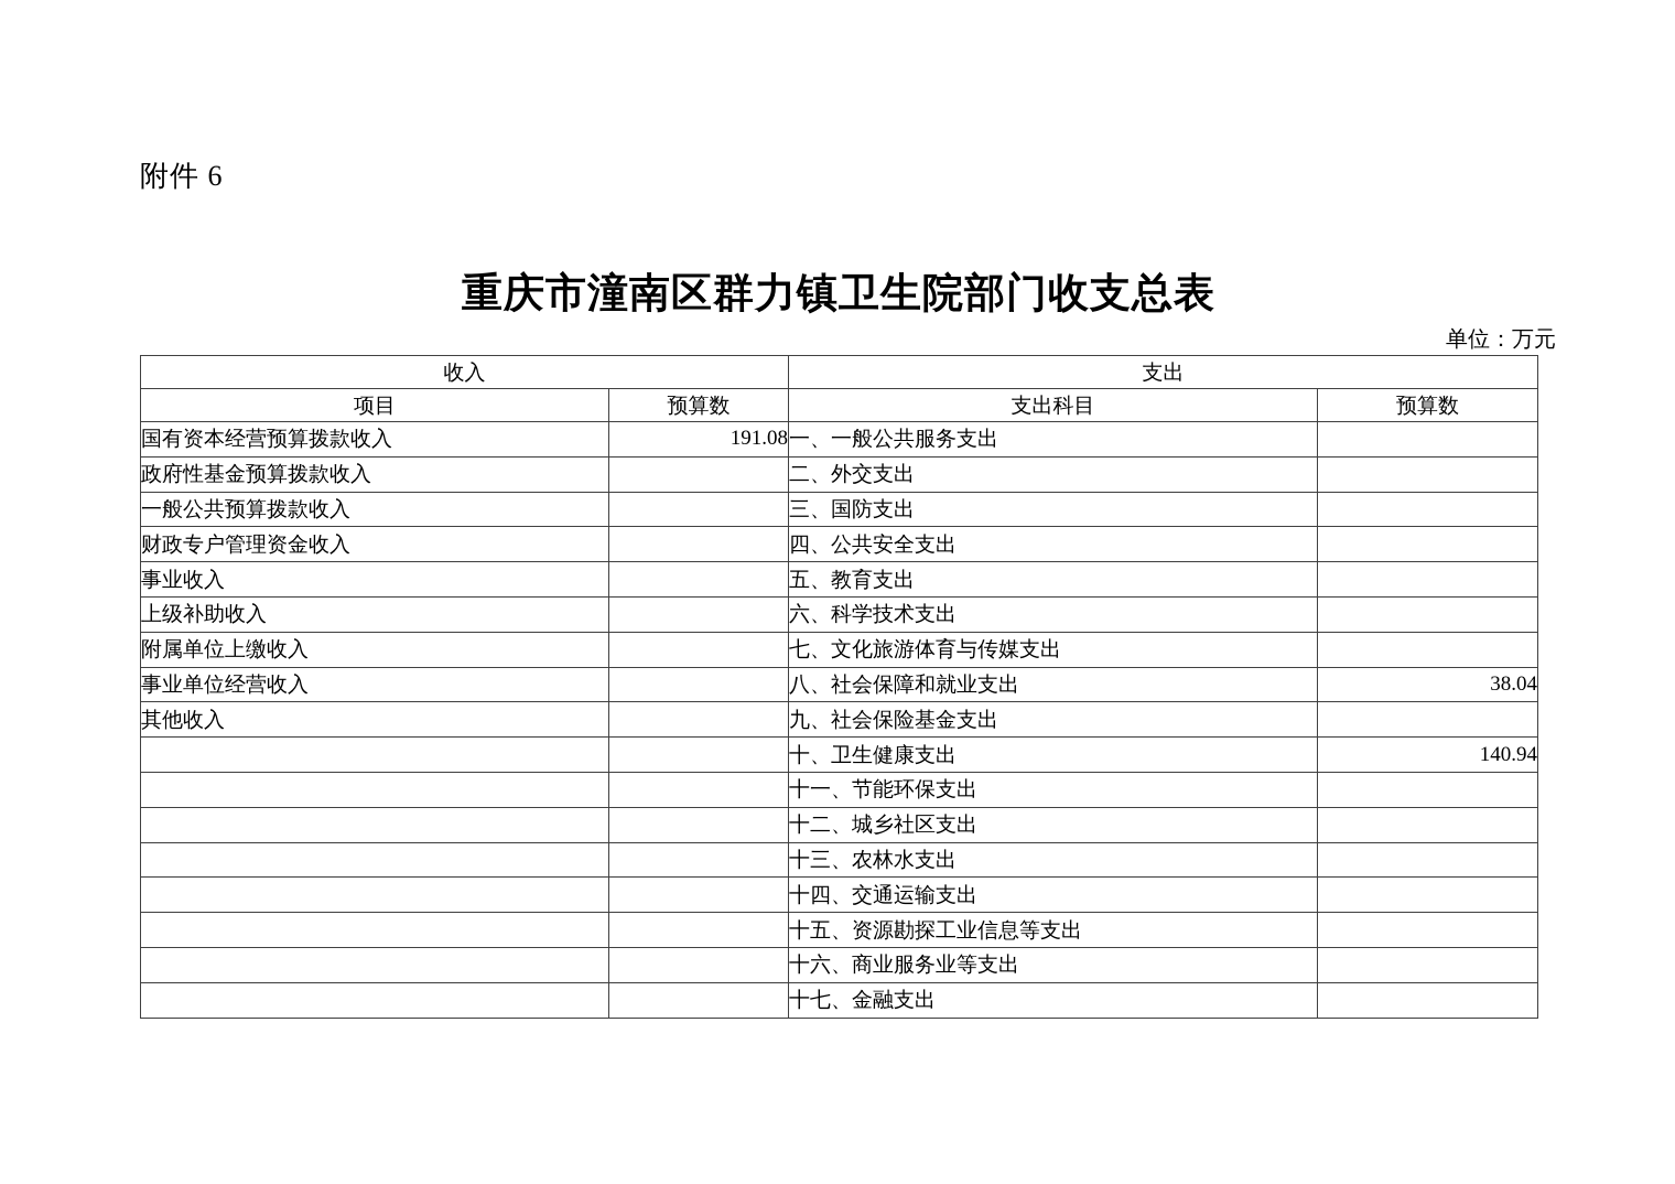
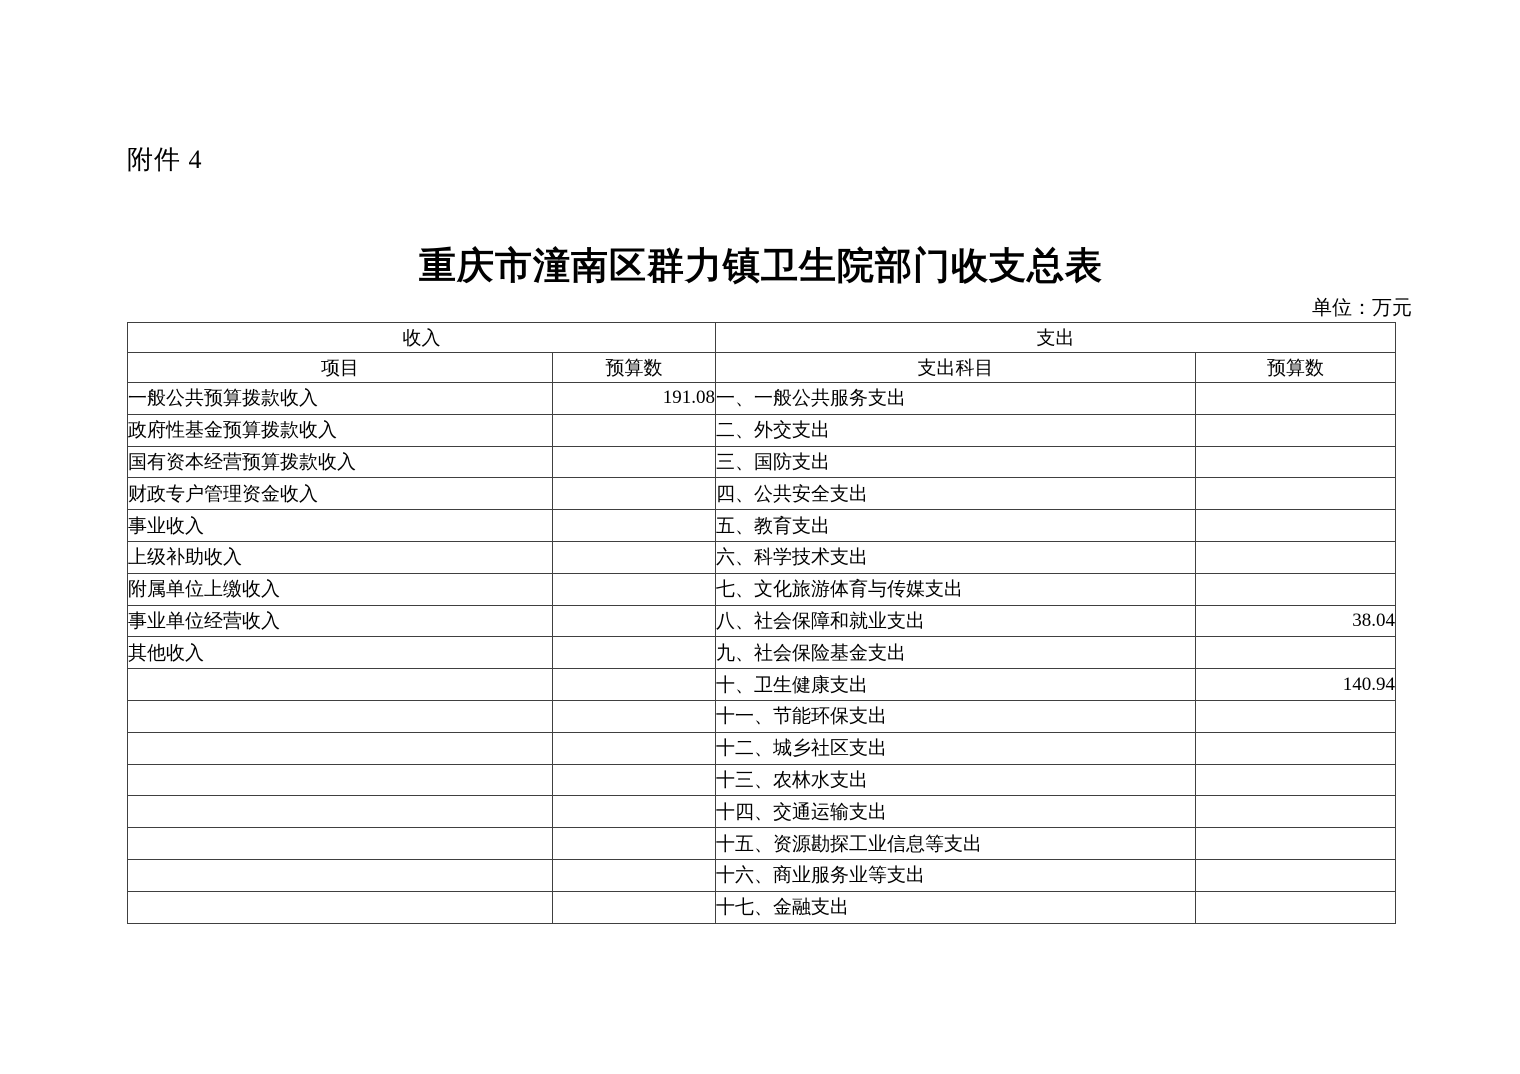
- 附件 6
+ 附件 4
  重庆市潼南区群力镇卫生院部门收支总表
  单位：万元
  收入	支出
  项目	预算数	支出科目	预算数
- 国有资本经营预算拨款收入	191.08	一、一般公共服务支出
+ 一般公共预算拨款收入	191.08	一、一般公共服务支出
  政府性基金预算拨款收入		二、外交支出
- 一般公共预算拨款收入		三、国防支出
+ 国有资本经营预算拨款收入		三、国防支出
  财政专户管理资金收入		四、公共安全支出
  事业收入		五、教育支出
  上级补助收入		六、科学技术支出
  附属单位上缴收入		七、文化旅游体育与传媒支出
  事业单位经营收入		八、社会保障和就业支出	38.04
  其他收入		九、社会保险基金支出
  		十、卫生健康支出	140.94
  		十一、节能环保支出
  		十二、城乡社区支出
  		十三、农林水支出
  		十四、交通运输支出
  		十五、资源勘探工业信息等支出
  		十六、商业服务业等支出
  		十七、金融支出
